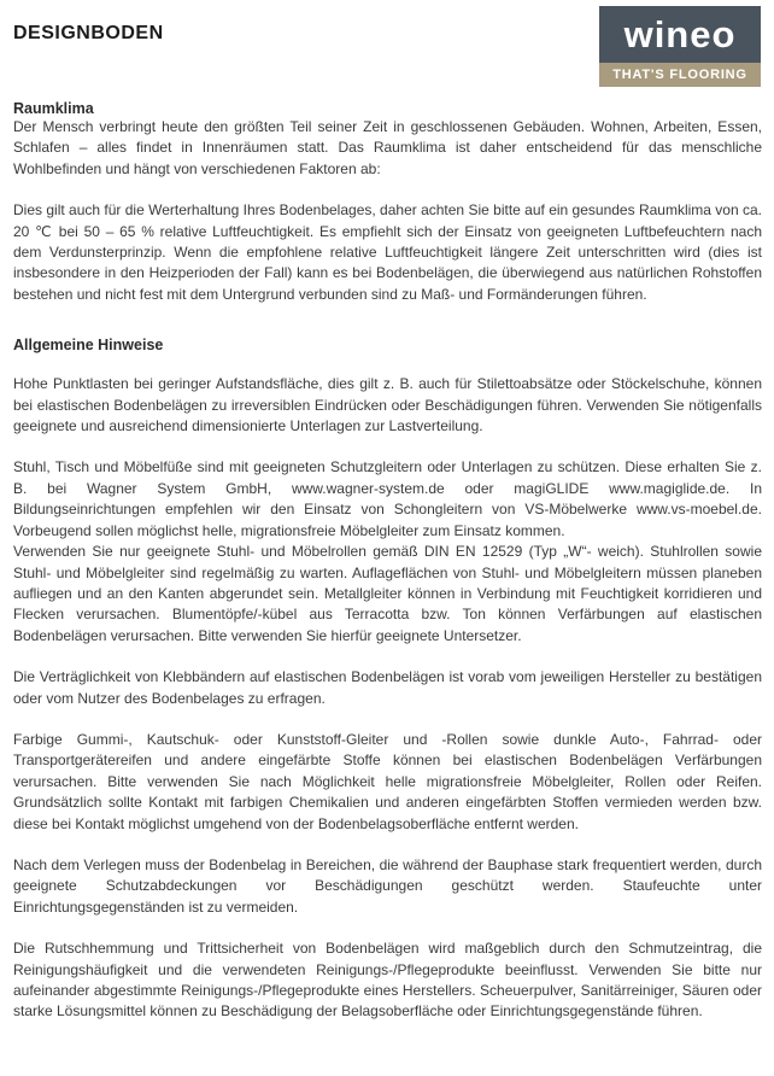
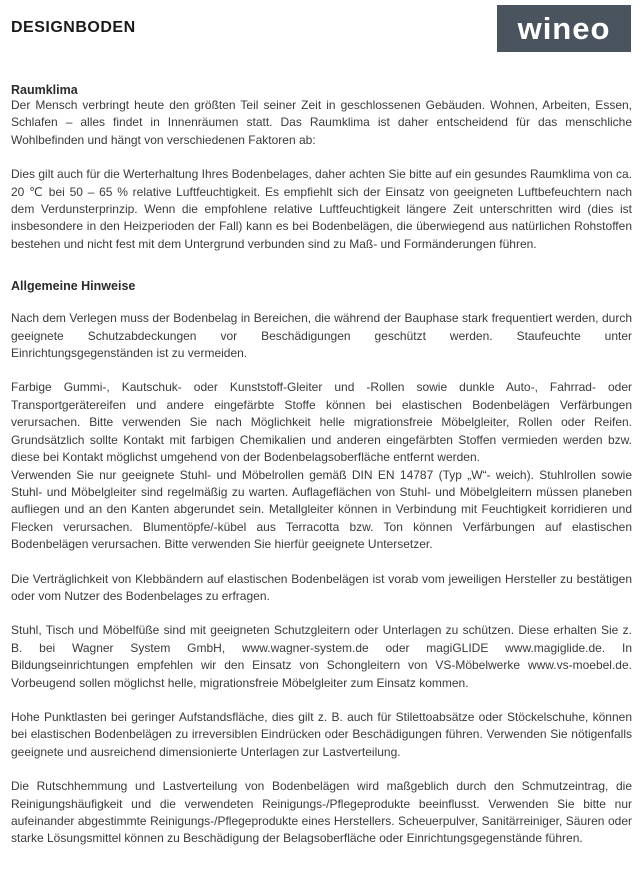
  DESIGNBODEN
  wineo
- THAT'S FLOORING
  Raumklima
  Der Mensch verbringt heute den größten Teil seiner Zeit in geschlossenen Gebäuden. Wohnen, Arbeiten, Essen, Schlafen – alles findet in Innenräumen statt. Das Raumklima ist daher entscheidend für das menschliche Wohlbefinden und hängt von verschiedenen Faktoren ab:
  Dies gilt auch für die Werterhaltung Ihres Bodenbelages, daher achten Sie bitte auf ein gesundes Raumklima von ca. 20 ℃ bei 50 – 65 % relative Luftfeuchtigkeit. Es empfiehlt sich der Einsatz von geeigneten Luftbefeuchtern nach dem Verdunsterprinzip. Wenn die empfohlene relative Luftfeuchtigkeit längere Zeit unterschritten wird (dies ist insbesondere in den Heizperioden der Fall) kann es bei Bodenbelägen, die überwiegend aus natürlichen Rohstoffen bestehen und nicht fest mit dem Untergrund verbunden sind zu Maß- und Formänderungen führen.
  Allgemeine Hinweise
- Hohe Punktlasten bei geringer Aufstandsfläche, dies gilt z. B. auch für Stilettoabsätze oder Stöckelschuhe, können bei elastischen Bodenbelägen zu irreversiblen Eindrücken oder Beschädigungen führen. Verwenden Sie nötigenfalls geeignete und ausreichend dimensionierte Unterlagen zur Lastverteilung.
+ Nach dem Verlegen muss der Bodenbelag in Bereichen, die während der Bauphase stark frequentiert werden, durch geeignete Schutzabdeckungen vor Beschädigungen geschützt werden. Staufeuchte unter Einrichtungsgegenständen ist zu vermeiden.
- Stuhl, Tisch und Möbelfüße sind mit geeigneten Schutzgleitern oder Unterlagen zu schützen. Diese erhalten Sie z. B. bei Wagner System GmbH, www.wagner-system.de oder magiGLIDE www.magiglide.de. In Bildungseinrichtungen empfehlen wir den Einsatz von Schongleitern von VS-Möbelwerke www.vs-moebel.de. Vorbeugend sollen möglichst helle, migrationsfreie Möbelgleiter zum Einsatz kommen.
+ Farbige Gummi-, Kautschuk- oder Kunststoff-Gleiter und -Rollen sowie dunkle Auto-, Fahrrad- oder Transportgerätereifen und andere eingefärbte Stoffe können bei elastischen Bodenbelägen Verfärbungen verursachen. Bitte verwenden Sie nach Möglichkeit helle migrationsfreie Möbelgleiter, Rollen oder Reifen. Grundsätzlich sollte Kontakt mit farbigen Chemikalien und anderen eingefärbten Stoffen vermieden werden bzw. diese bei Kontakt möglichst umgehend von der Bodenbelagsoberfläche entfernt werden.
- Verwenden Sie nur geeignete Stuhl- und Möbelrollen gemäß DIN EN 12529 (Typ „W“- weich). Stuhlrollen sowie Stuhl- und Möbelgleiter sind regelmäßig zu warten. Auflageflächen von Stuhl- und Möbelgleitern müssen planeben aufliegen und an den Kanten abgerundet sein. Metallgleiter können in Verbindung mit Feuchtigkeit korridieren und Flecken verursachen. Blumentöpfe/-kübel aus Terracotta bzw. Ton können Verfärbungen auf elastischen Bodenbelägen verursachen. Bitte verwenden Sie hierfür geeignete Untersetzer.
+ Verwenden Sie nur geeignete Stuhl- und Möbelrollen gemäß DIN EN 14787 (Typ „W“- weich). Stuhlrollen sowie Stuhl- und Möbelgleiter sind regelmäßig zu warten. Auflageflächen von Stuhl- und Möbelgleitern müssen planeben aufliegen und an den Kanten abgerundet sein. Metallgleiter können in Verbindung mit Feuchtigkeit korridieren und Flecken verursachen. Blumentöpfe/-kübel aus Terracotta bzw. Ton können Verfärbungen auf elastischen Bodenbelägen verursachen. Bitte verwenden Sie hierfür geeignete Untersetzer.
  Die Verträglichkeit von Klebbändern auf elastischen Bodenbelägen ist vorab vom jeweiligen Hersteller zu bestätigen oder vom Nutzer des Bodenbelages zu erfragen.
- Farbige Gummi-, Kautschuk- oder Kunststoff-Gleiter und -Rollen sowie dunkle Auto-, Fahrrad- oder Transportgerätereifen und andere eingefärbte Stoffe können bei elastischen Bodenbelägen Verfärbungen verursachen. Bitte verwenden Sie nach Möglichkeit helle migrationsfreie Möbelgleiter, Rollen oder Reifen. Grundsätzlich sollte Kontakt mit farbigen Chemikalien und anderen eingefärbten Stoffen vermieden werden bzw. diese bei Kontakt möglichst umgehend von der Bodenbelagsoberfläche entfernt werden.
+ Stuhl, Tisch und Möbelfüße sind mit geeigneten Schutzgleitern oder Unterlagen zu schützen. Diese erhalten Sie z. B. bei Wagner System GmbH, www.wagner-system.de oder magiGLIDE www.magiglide.de. In Bildungseinrichtungen empfehlen wir den Einsatz von Schongleitern von VS-Möbelwerke www.vs-moebel.de. Vorbeugend sollen möglichst helle, migrationsfreie Möbelgleiter zum Einsatz kommen.
- Nach dem Verlegen muss der Bodenbelag in Bereichen, die während der Bauphase stark frequentiert werden, durch geeignete Schutzabdeckungen vor Beschädigungen geschützt werden. Staufeuchte unter Einrichtungsgegenständen ist zu vermeiden.
+ Hohe Punktlasten bei geringer Aufstandsfläche, dies gilt z. B. auch für Stilettoabsätze oder Stöckelschuhe, können bei elastischen Bodenbelägen zu irreversiblen Eindrücken oder Beschädigungen führen. Verwenden Sie nötigenfalls geeignete und ausreichend dimensionierte Unterlagen zur Lastverteilung.
- Die Rutschhemmung und Trittsicherheit von Bodenbelägen wird maßgeblich durch den Schmutzeintrag, die Reinigungshäufigkeit und die verwendeten Reinigungs-/Pflegeprodukte beeinflusst. Verwenden Sie bitte nur aufeinander abgestimmte Reinigungs-/Pflegeprodukte eines Herstellers. Scheuerpulver, Sanitärreiniger, Säuren oder starke Lösungsmittel können zu Beschädigung der Belagsoberfläche oder Einrichtungsgegenstände führen.
+ Die Rutschhemmung und Lastverteilung von Bodenbelägen wird maßgeblich durch den Schmutzeintrag, die Reinigungshäufigkeit und die verwendeten Reinigungs-/Pflegeprodukte beeinflusst. Verwenden Sie bitte nur aufeinander abgestimmte Reinigungs-/Pflegeprodukte eines Herstellers. Scheuerpulver, Sanitärreiniger, Säuren oder starke Lösungsmittel können zu Beschädigung der Belagsoberfläche oder Einrichtungsgegenstände führen.
